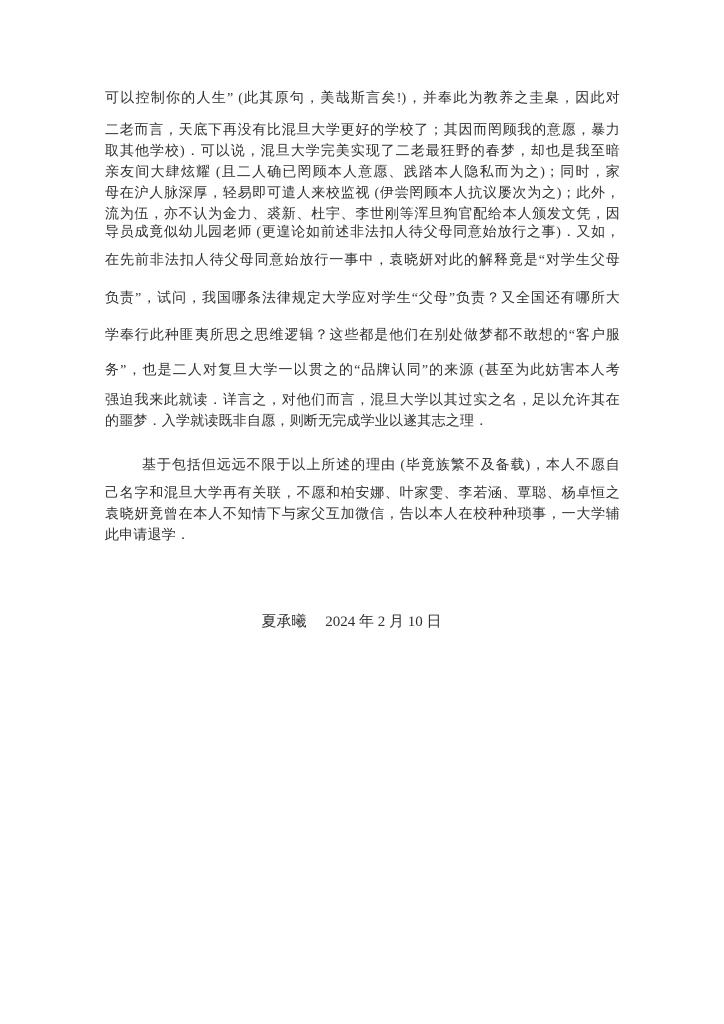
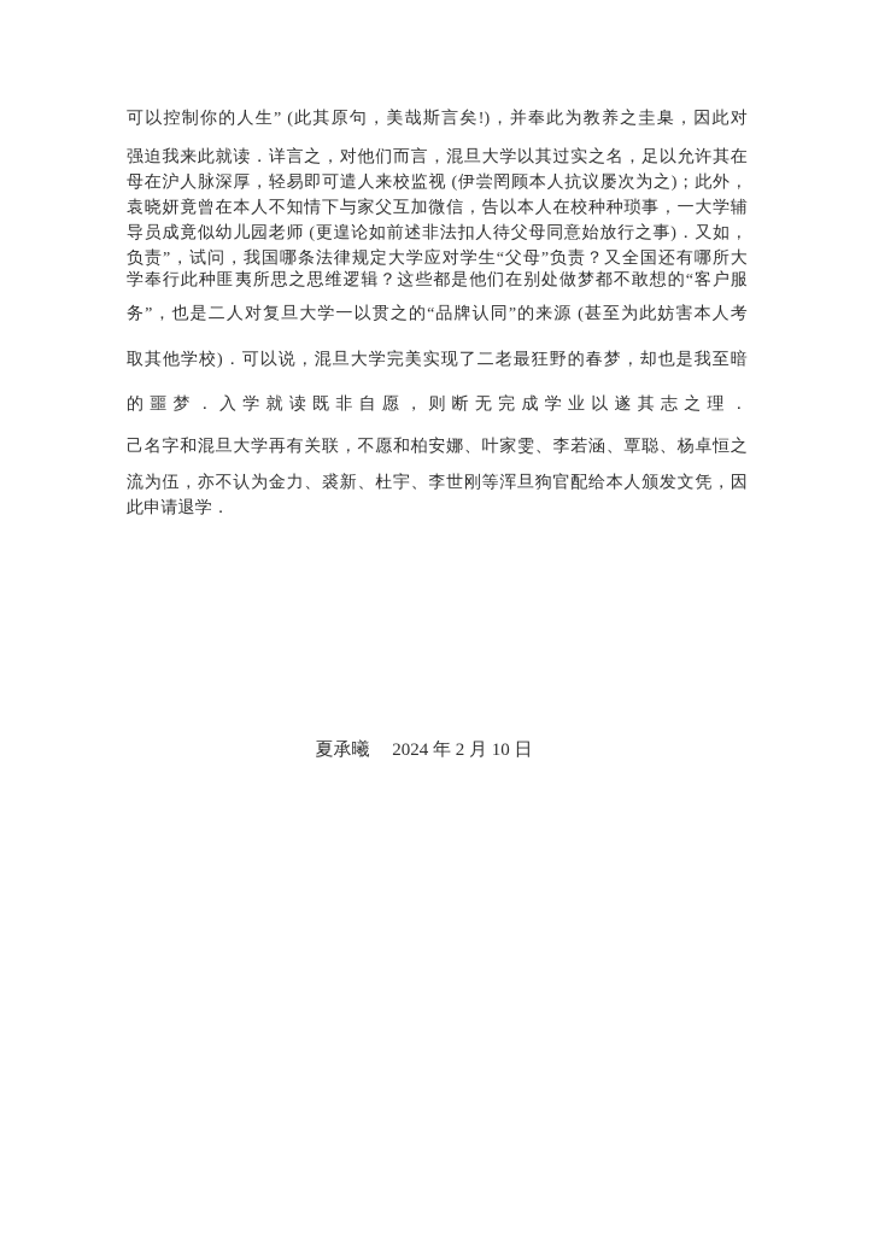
  可以控制你的人生” (此其原句，美哉斯言矣!)，并奉此为教养之圭臬，因此对
- 二老而言，天底下再没有比混旦大学更好的学校了；其因而罔顾我的意愿，暴力
- 取其他学校)．可以说，混旦大学完美实现了二老最狂野的春梦，却也是我至暗
+ 强迫我来此就读．详言之，对他们而言，混旦大学以其过实之名，足以允许其在
- 亲友间大肆炫耀 (且二人确已罔顾本人意愿、践踏本人隐私而为之)；同时，家
  母在沪人脉深厚，轻易即可遣人来校监视 (伊尝罔顾本人抗议屡次为之)；此外，
- 流为伍，亦不认为金力、裘新、杜宇、李世刚等浑旦狗官配给本人颁发文凭，因
+ 袁晓妍竟曾在本人不知情下与家父互加微信，告以本人在校种种琐事，一大学辅
  导员成竟似幼儿园老师 (更遑论如前述非法扣人待父母同意始放行之事)．又如，
- 在先前非法扣人待父母同意始放行一事中，袁晓妍对此的解释竟是“对学生父母
  负责”，试问，我国哪条法律规定大学应对学生“父母”负责？又全国还有哪所大
  学奉行此种匪夷所思之思维逻辑？这些都是他们在别处做梦都不敢想的“客户服
  务”，也是二人对复旦大学一以贯之的“品牌认同”的来源 (甚至为此妨害本人考
- 强迫我来此就读．详言之，对他们而言，混旦大学以其过实之名，足以允许其在
+ 取其他学校)．可以说，混旦大学完美实现了二老最狂野的春梦，却也是我至暗
  的噩梦．入学就读既非自愿，则断无完成学业以遂其志之理．
- 基于包括但远远不限于以上所述的理由 (毕竟族繁不及备载)，本人不愿自
  己名字和混旦大学再有关联，不愿和柏安娜、叶家雯、李若涵、覃聪、杨卓恒之
- 袁晓妍竟曾在本人不知情下与家父互加微信，告以本人在校种种琐事，一大学辅
+ 流为伍，亦不认为金力、裘新、杜宇、李世刚等浑旦狗官配给本人颁发文凭，因
  此申请退学．
  夏承曦 2024 年 2 月 10 日
